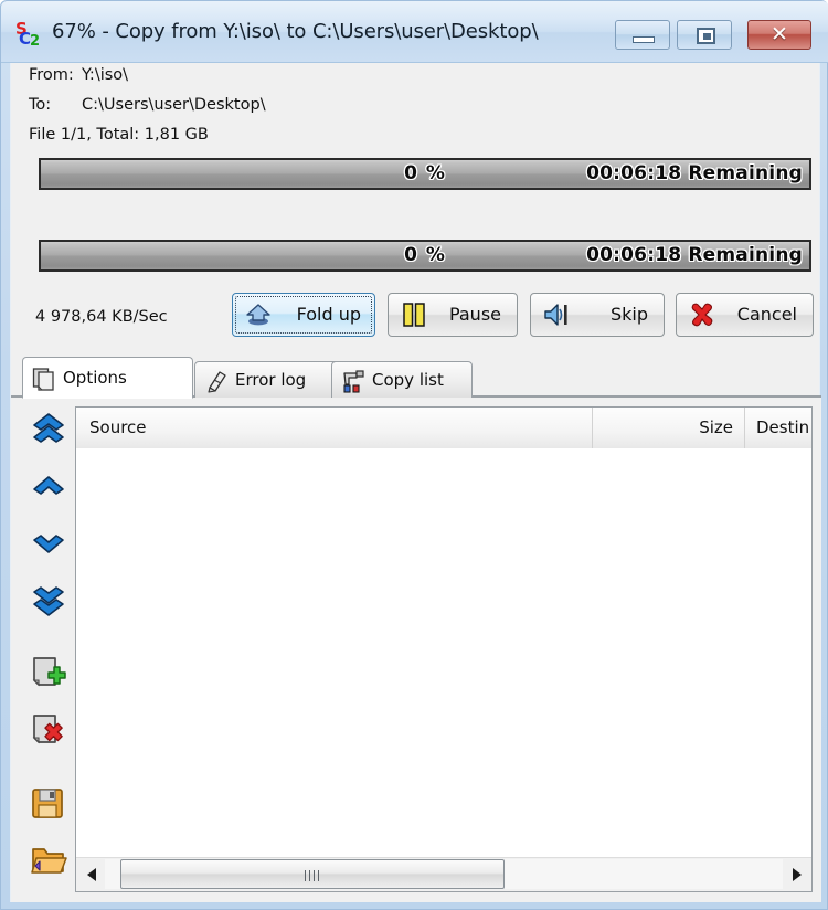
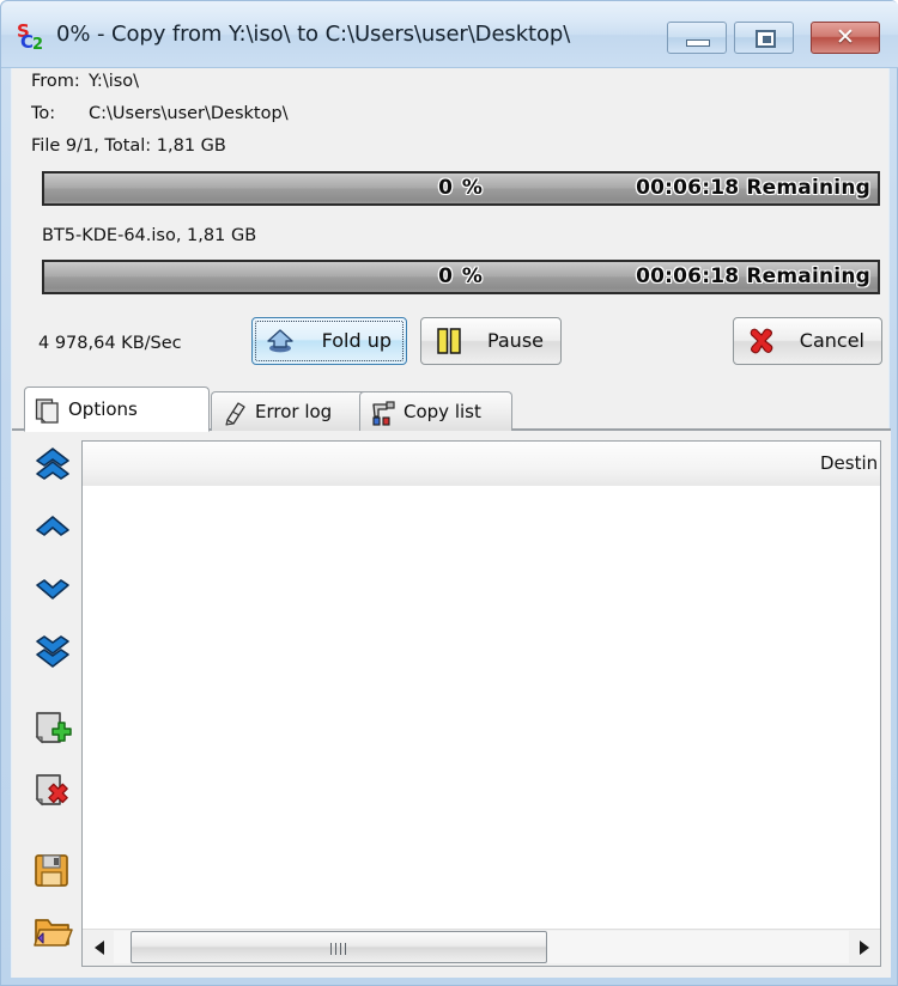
  S
  C
  2
- 67% - Copy from Y:\iso\ to C:\Users\user\Desktop\
+ 0% - Copy from Y:\iso\ to C:\Users\user\Desktop\
  ✕
  From: Y:\iso\
  To: C:\Users\user\Desktop\
- File 1/1, Total: 1,81 GB
+ File 9/1, Total: 1,81 GB
  0 %
  00:06:18 Remaining
+ BT5-KDE-64.iso, 1,81 GB
  0 %
  00:06:18 Remaining
  4 978,64 KB/Sec
  Fold up
  Pause
- Skip
  Cancel
  Options
  Error log
  Copy list
- Source
- Size
  Destin
